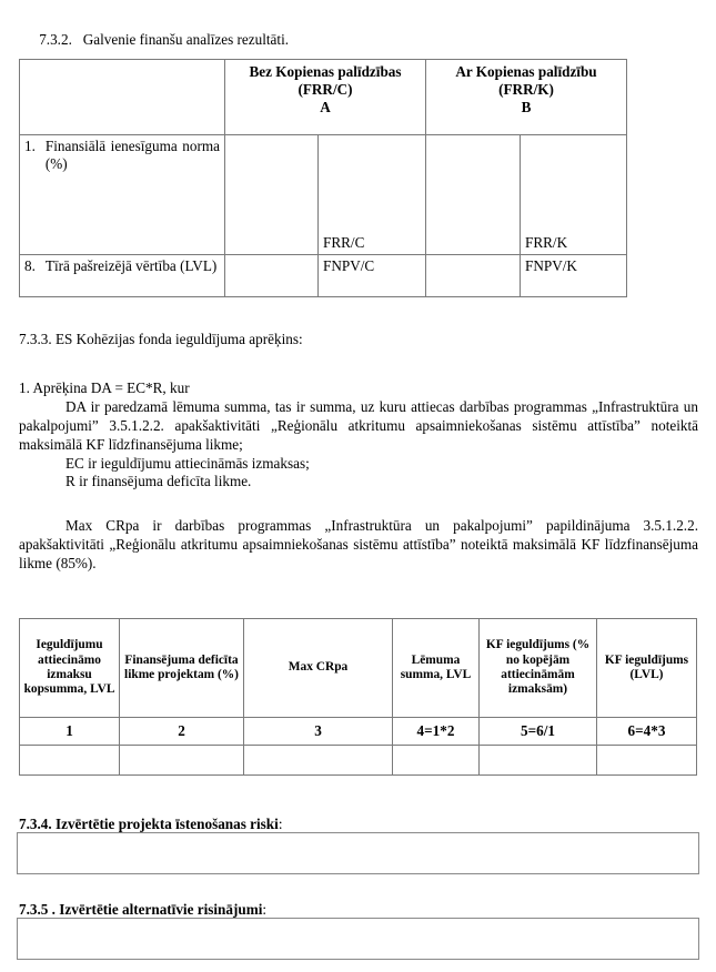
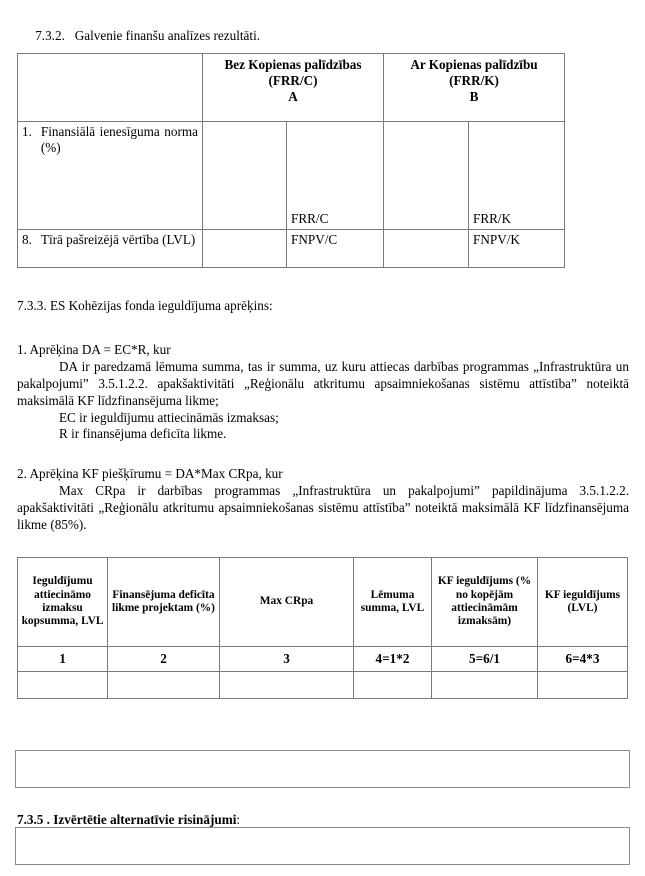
  7.3.2. Galvenie finanšu analīzes rezultāti.
  	Bez Kopienas palīdzības (FRR/C) A	Ar Kopienas palīdzību (FRR/K) B
  1. Finansiālā ienesīguma norma (%)		FRR/C		FRR/K
  8. Tīrā pašreizējā vērtība (LVL)		FNPV/C		FNPV/K
  7.3.3. ES Kohēzijas fonda ieguldījuma aprēķins:
  1. Aprēķina DA = EC*R, kur
  DA ir paredzamā lēmuma summa, tas ir summa, uz kuru attiecas darbības programmas „Infrastruktūra un pakalpojumi” 3.5.1.2.2. apakšaktivitāti „Reģionālu atkritumu apsaimniekošanas sistēmu attīstība” noteiktā maksimālā KF līdzfinansējuma likme;
  EC ir ieguldījumu attiecināmās izmaksas;
  R ir finansējuma deficīta likme.
+ 2. Aprēķina KF piešķīrumu = DA*Max CRpa, kur
  Max CRpa ir darbības programmas „Infrastruktūra un pakalpojumi” papildinājuma 3.5.1.2.2. apakšaktivitāti „Reģionālu atkritumu apsaimniekošanas sistēmu attīstība” noteiktā maksimālā KF līdzfinansējuma likme (85%).
  Ieguldījumu attiecināmo izmaksu kopsumma, LVL	Finansējuma deficīta likme projektam (%)	Max CRpa	Lēmuma summa, LVL	KF ieguldījums (% no kopējām attiecināmām izmaksām)	KF ieguldījums (LVL)
  1	2	3	4=1*2	5=6/1	6=4*3
- 7.3.4. Izvērtētie projekta īstenošanas riski:
  7.3.5 . Izvērtētie alternatīvie risinājumi:
